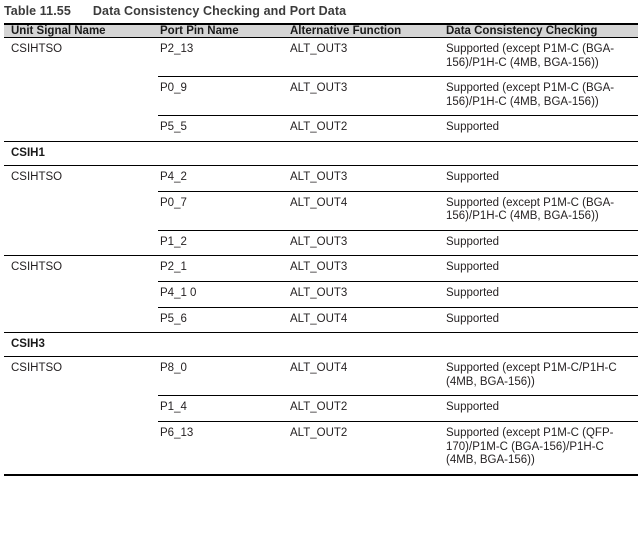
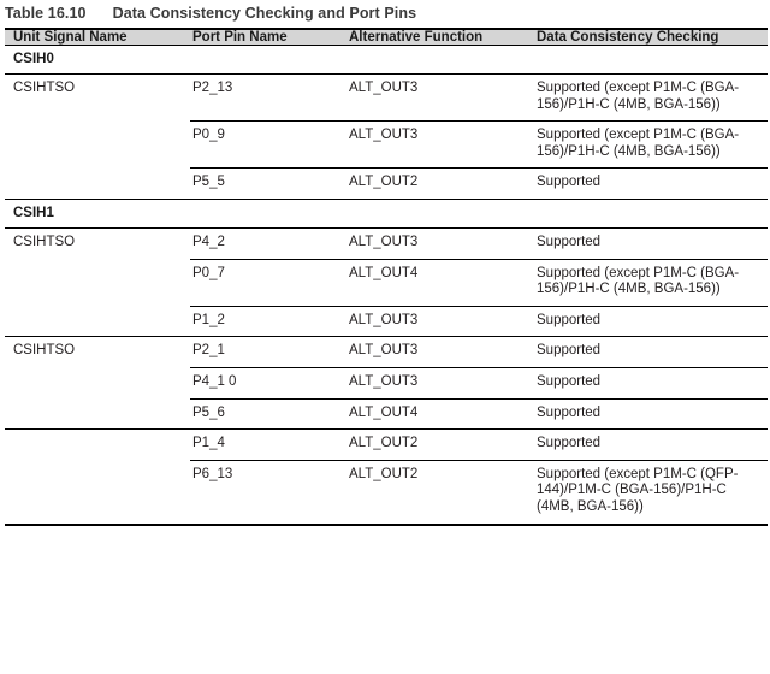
- Table 11.55
+ Table 16.10
- Data Consistency Checking and Port Data
+ Data Consistency Checking and Port Pins
  Unit Signal Name	Port Pin Name	Alternative Function	Data Consistency Checking
+ CSIH0
  CSIHTSO	P2_13	ALT_OUT3	Supported (except P1M-C (BGA-156)/P1H-C (4MB, BGA-156))
  	P0_9	ALT_OUT3	Supported (except P1M-C (BGA-156)/P1H-C (4MB, BGA-156))
  	P5_5	ALT_OUT2	Supported
  CSIH1
  CSIHTSO	P4_2	ALT_OUT3	Supported
  	P0_7	ALT_OUT4	Supported (except P1M-C (BGA-156)/P1H-C (4MB, BGA-156))
  	P1_2	ALT_OUT3	Supported
  CSIHTSO	P2_1	ALT_OUT3	Supported
  	P4_1 0	ALT_OUT3	Supported
  	P5_6	ALT_OUT4	Supported
- CSIH3
- CSIHTSO	P8_0	ALT_OUT4	Supported (except P1M-C/P1H-C (4MB, BGA-156))
  	P1_4	ALT_OUT2	Supported
- 	P6_13	ALT_OUT2	Supported (except P1M-C (QFP-170)/P1M-C (BGA-156)/P1H-C (4MB, BGA-156))
+ 	P6_13	ALT_OUT2	Supported (except P1M-C (QFP-144)/P1M-C (BGA-156)/P1H-C (4MB, BGA-156))
